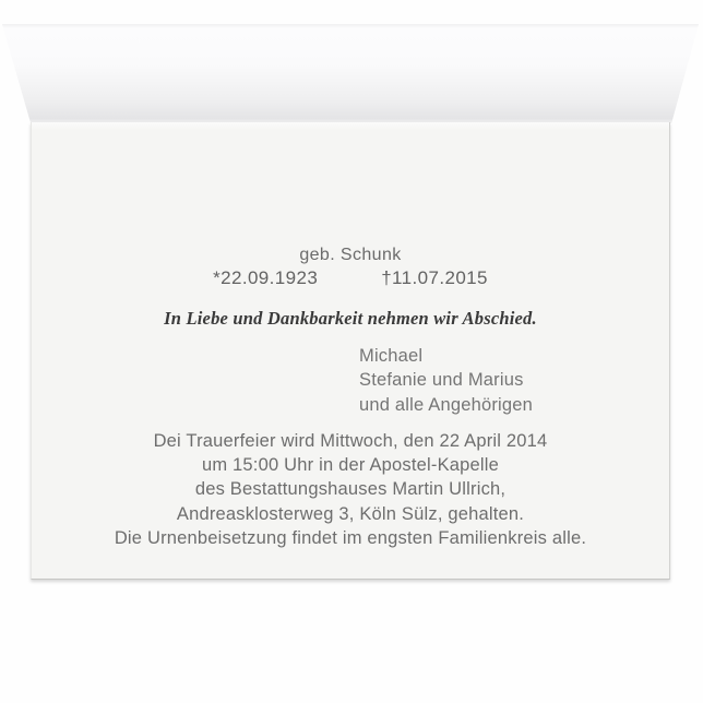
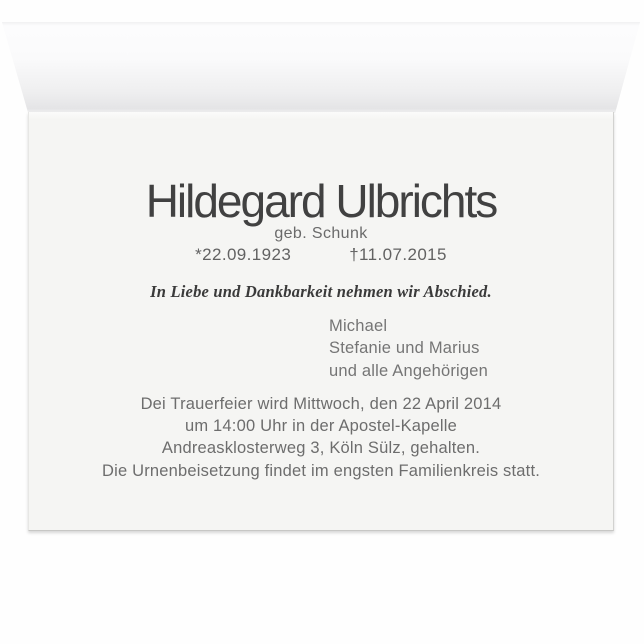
+ Hildegard Ulbrichts
  geb. Schunk
  *22.09.1923
  †11.07.2015
  In Liebe und Dankbarkeit nehmen wir Abschied.
  Michael
  Stefanie und Marius
  und alle Angehörigen
  Dei Trauerfeier wird Mittwoch, den 22 April 2014
- um 15:00 Uhr in der Apostel-Kapelle
+ um 14:00 Uhr in der Apostel-Kapelle
- des Bestattungshauses Martin Ullrich,
  Andreasklosterweg 3, Köln Sülz, gehalten.
- Die Urnenbeisetzung findet im engsten Familienkreis alle.
+ Die Urnenbeisetzung findet im engsten Familienkreis statt.
